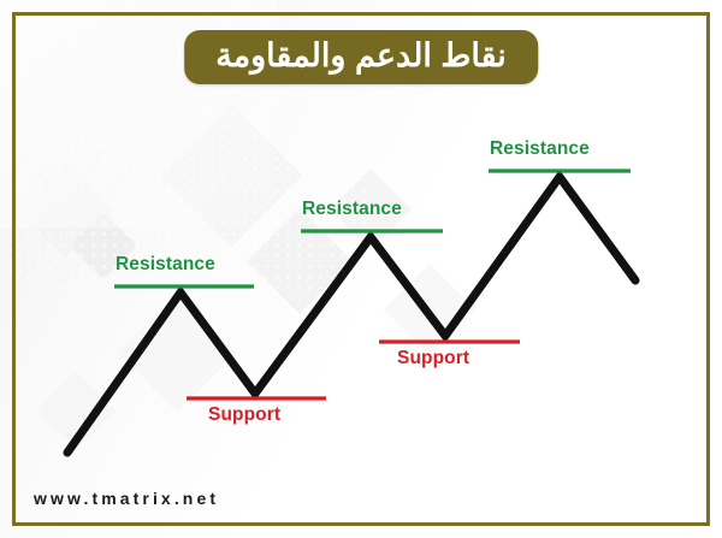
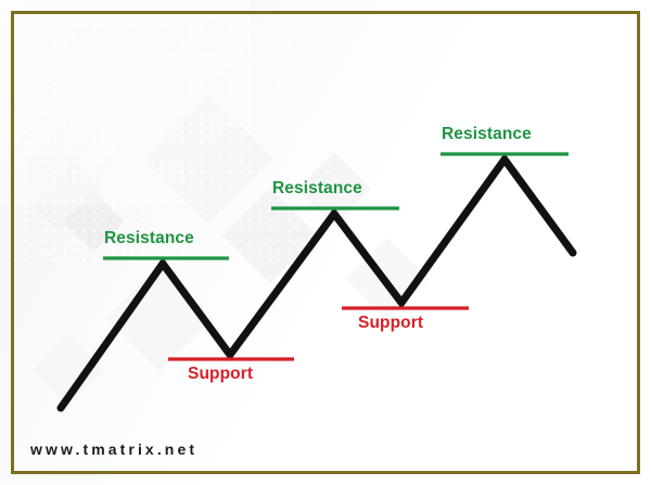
- نقاط الدعم والمقاومة
  Resistance
  Support
  Resistance
  Support
  Resistance
  www.tmatrix.net
